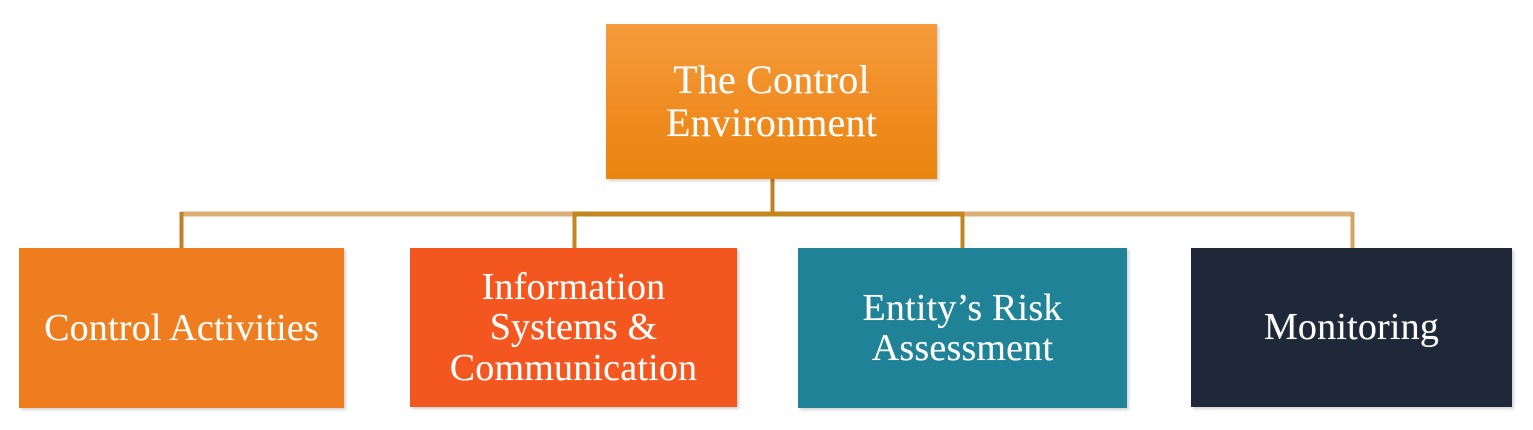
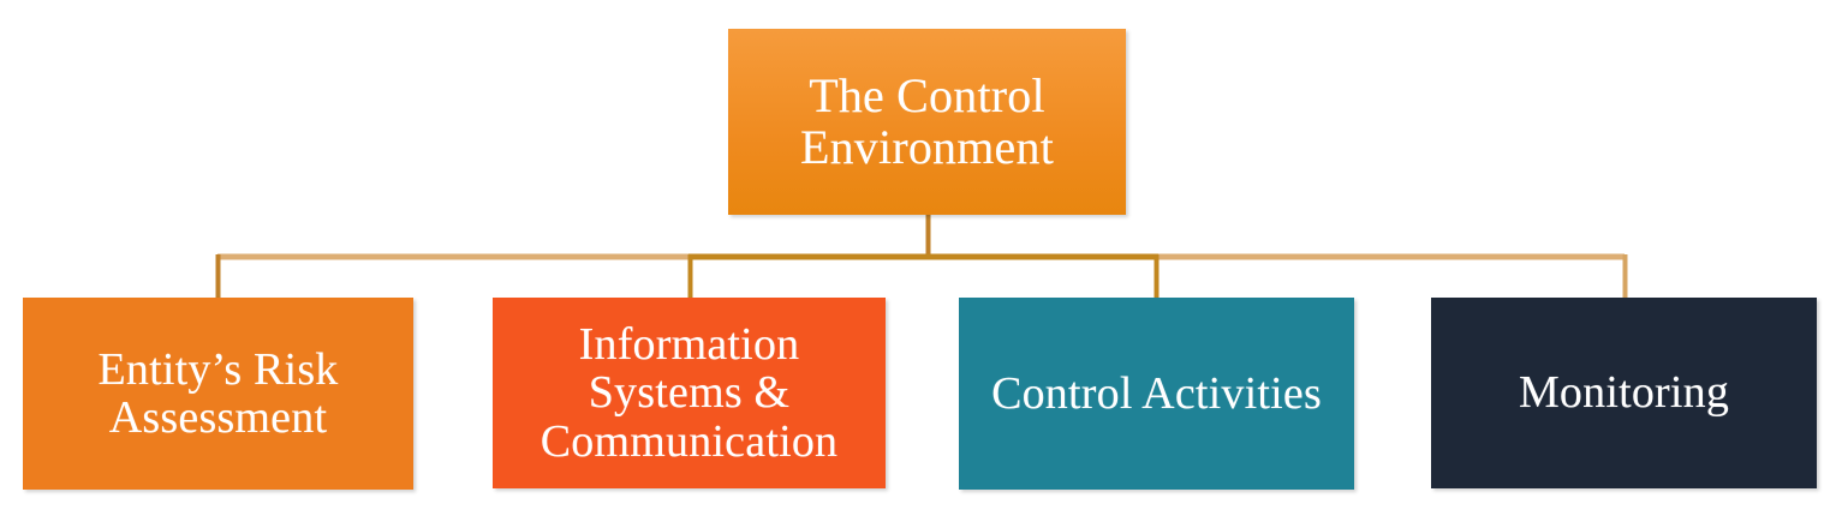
  The Control Environment
- Control Activities
+ Entity’s Risk Assessment
  Information Systems & Communication
- Entity’s Risk Assessment
+ Control Activities
  Monitoring
